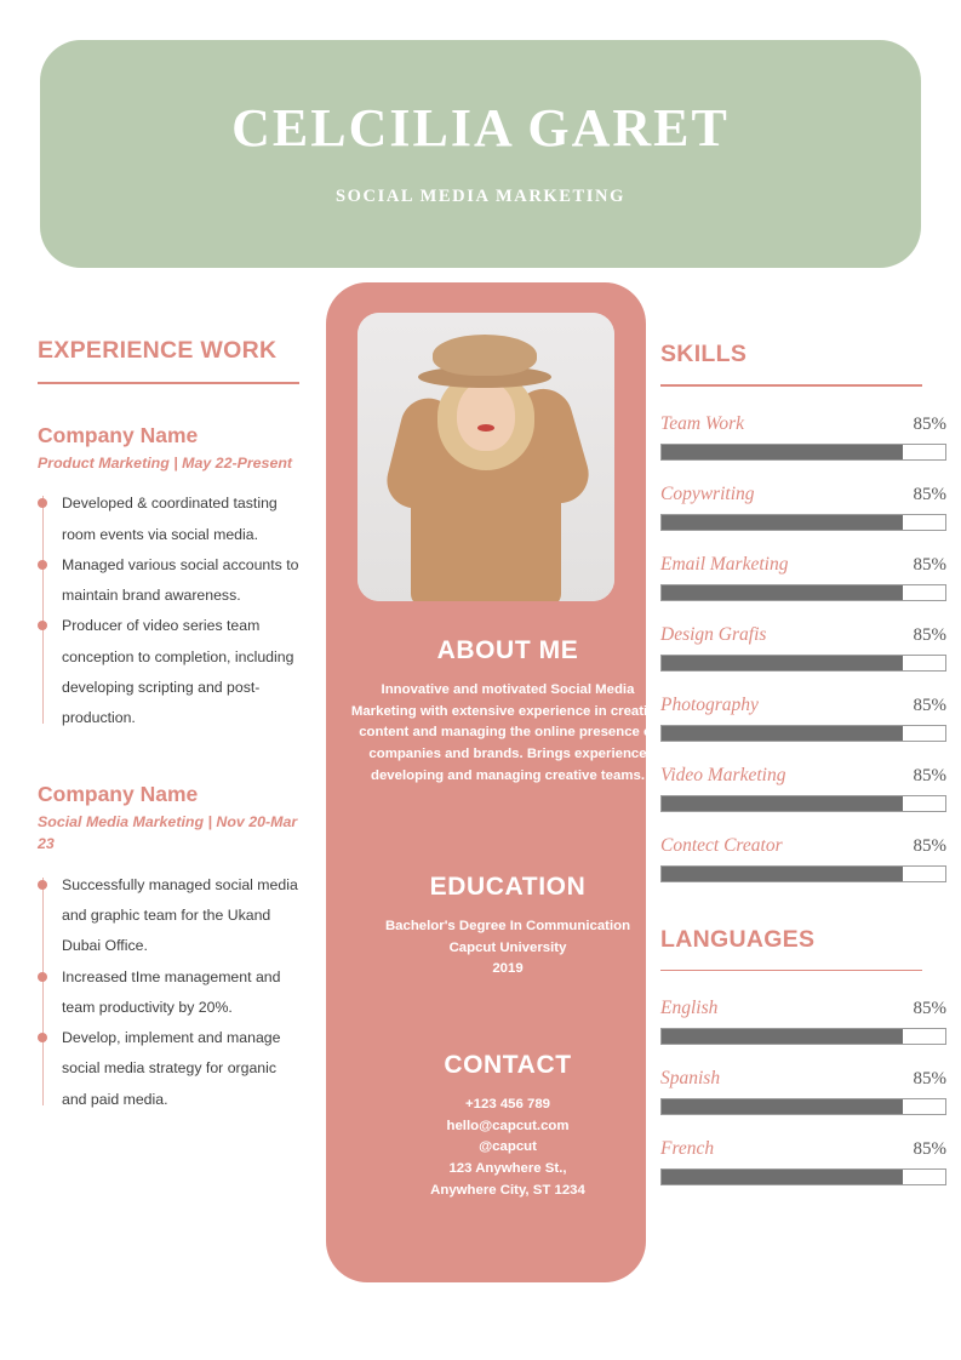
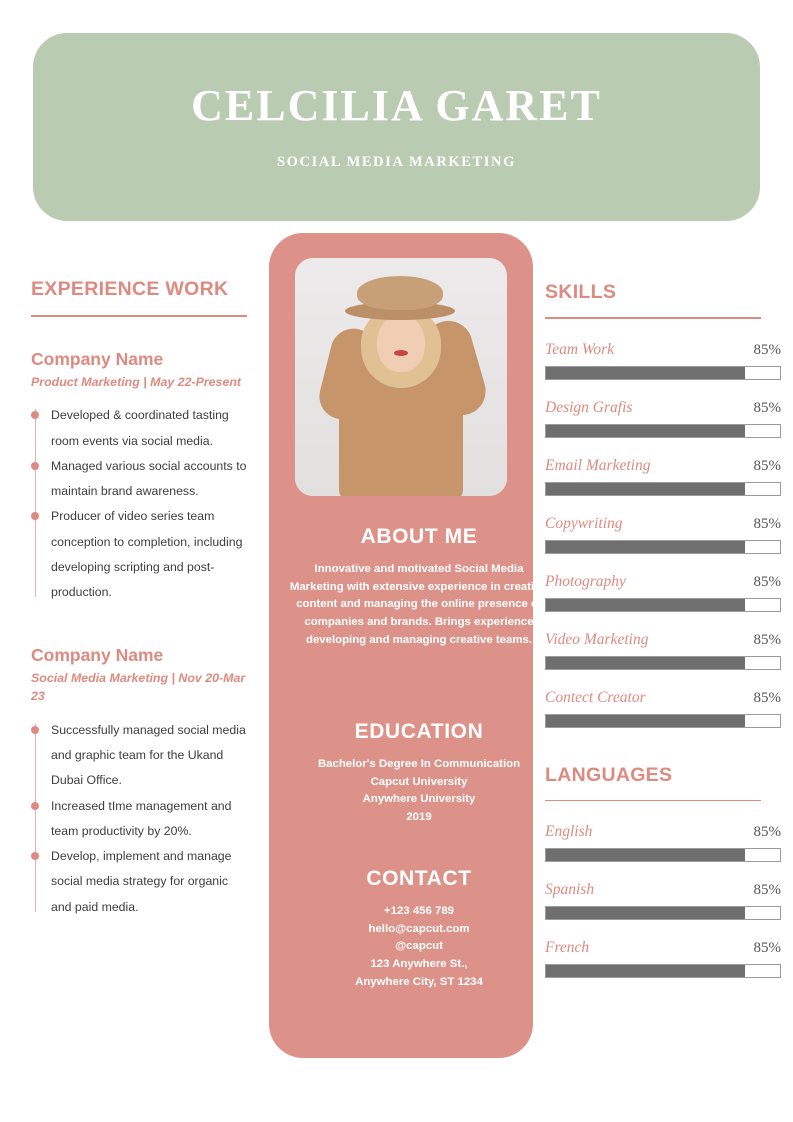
  CELCILIA GARET
  SOCIAL MEDIA MARKETING
  EXPERIENCE WORK
  Company Name
  Product Marketing | May 22-Present
  Developed & coordinated tasting room events via social media.
  Managed various social accounts to maintain brand awareness.
  Producer of video series team conception to completion, including developing scripting and post-production.
  Company Name
  Social Media Marketing | Nov 20-Mar 23
  Successfully managed social media and graphic team for the Ukand Dubai Office.
  Increased tIme management and team productivity by 20%.
  Develop, implement and manage social media strategy for organic and paid media.
  ABOUT ME
  Innovative and motivated Social Media Marketing with extensive experience in creating content and managing the online presence of companies and brands. Brings experience developing and managing creative teams.
  EDUCATION
  Bachelor's Degree In Communication
  Capcut University
+ Anywhere University
  2019
  CONTACT
  +123 456 789
  hello@capcut.com
  @capcut
  123 Anywhere St.,
  Anywhere City, ST 1234
  SKILLS
  Team Work
  85%
- Copywriting
+ Design Grafis
  85%
  Email Marketing
  85%
- Design Grafis
+ Copywriting
  85%
  Photography
  85%
  Video Marketing
  85%
  Contect Creator
  85%
  LANGUAGES
  English
  85%
  Spanish
  85%
  French
  85%
